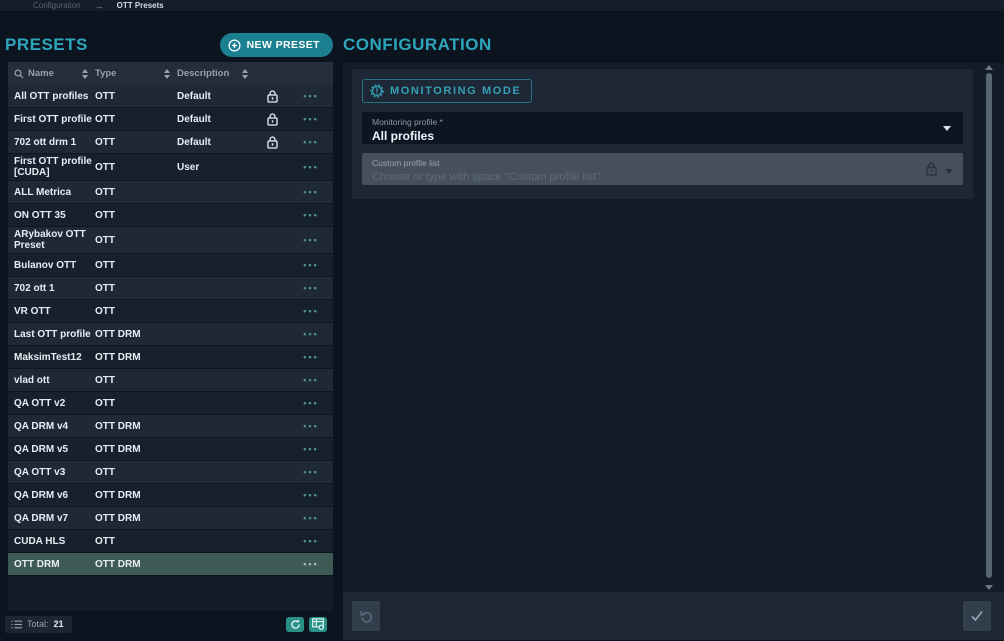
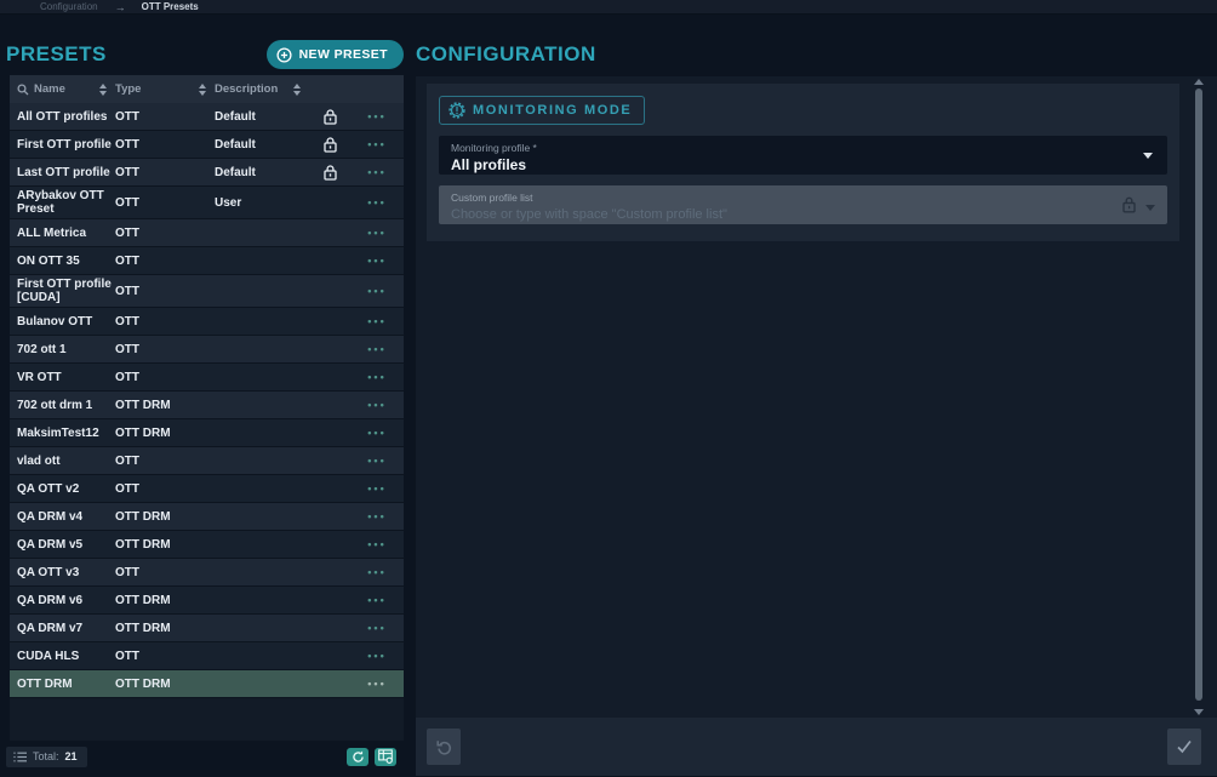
  Configuration
  →
  OTT Presets
  PRESETS
  NEW PRESET
  Name
  Type
  Description
  All OTT profiles
  OTT
  Default
  •••
  First OTT profile
  OTT
  Default
  •••
- 702 ott drm 1
+ Last OTT profile
  OTT
  Default
  •••
- First OTT profile [CUDA]
+ ARybakov OTT Preset
  OTT
  User
  •••
  ALL Metrica
  OTT
  •••
  ON OTT 35
  OTT
  •••
- ARybakov OTT Preset
+ First OTT profile [CUDA]
  OTT
  •••
  Bulanov OTT
  OTT
  •••
  702 ott 1
  OTT
  •••
  VR OTT
  OTT
  •••
- Last OTT profile
+ 702 ott drm 1
  OTT DRM
  •••
  MaksimTest12
  OTT DRM
  •••
  vlad ott
  OTT
  •••
  QA OTT v2
  OTT
  •••
  QA DRM v4
  OTT DRM
  •••
  QA DRM v5
  OTT DRM
  •••
  QA OTT v3
  OTT
  •••
  QA DRM v6
  OTT DRM
  •••
  QA DRM v7
  OTT DRM
  •••
  CUDA HLS
  OTT
  •••
  OTT DRM
  OTT DRM
  •••
  Total:
  21
  CONFIGURATION
  MONITORING MODE
  Monitoring profile *
  All profiles
  Custom profile list
  Choose or type with space "Custom profile list"
